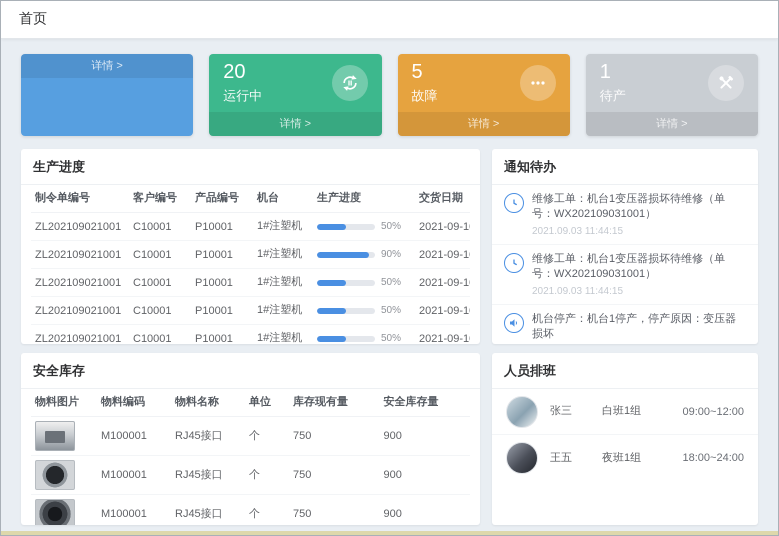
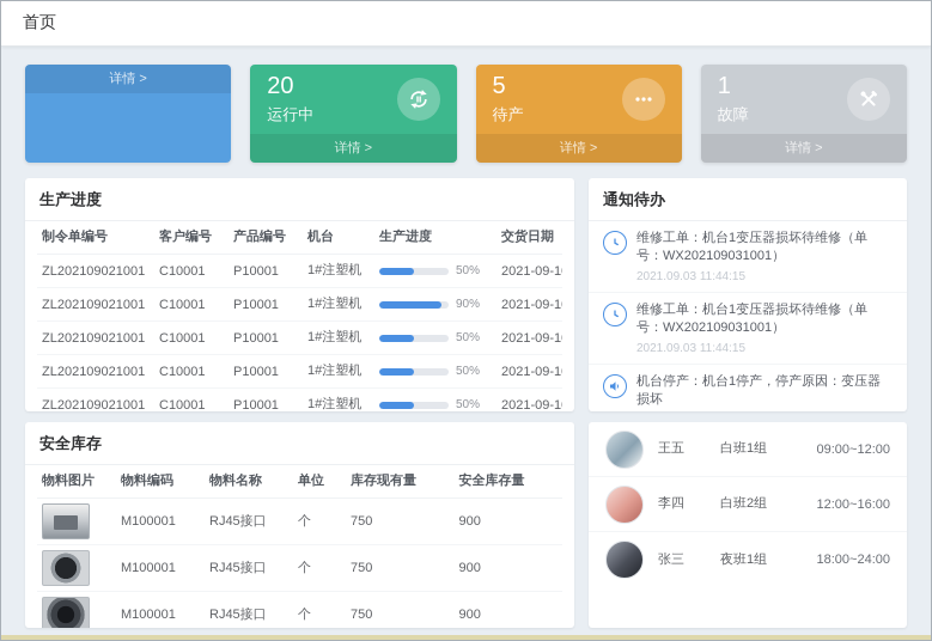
  首页
  详情 >
  20
  运行中
  详情 >
  5
- 故障
+ 待产
  详情 >
  1
- 待产
+ 故障
  详情 >
  生产进度
  制令单编号	客户编号	产品编号	机台	生产进度	交货日期
  ZL202109021001	C10001	P10001	1#注塑机	50%	2021-09-1
  ZL202109021001	C10001	P10001	1#注塑机	90%	2021-09-1
  ZL202109021001	C10001	P10001	1#注塑机	50%	2021-09-1
  ZL202109021001	C10001	P10001	1#注塑机	50%	2021-09-1
  ZL202109021001	C10001	P10001	1#注塑机	50%	2021-09-1
  通知待办
  维修工单：机台1变压器损坏待维修（单号：WX202109031001）
  2021.09.03 11:44:15
  维修工单：机台1变压器损坏待维修（单号：WX202109031001）
  2021.09.03 11:44:15
  机台停产：机台1停产，停产原因：变压器损坏
  安全库存
  物料图片	物料编码	物料名称	单位	库存现有量	安全库存量
  	M100001	RJ45接口	个	750	900
  	M100001	RJ45接口	个	750	900
  	M100001	RJ45接口	个	750	900
- 人员排班
- 张三
+ 王五
  白班1组
  09:00~12:00
+ 李四
+ 白班2组
+ 12:00~16:00
- 王五
+ 张三
  夜班1组
  18:00~24:00
